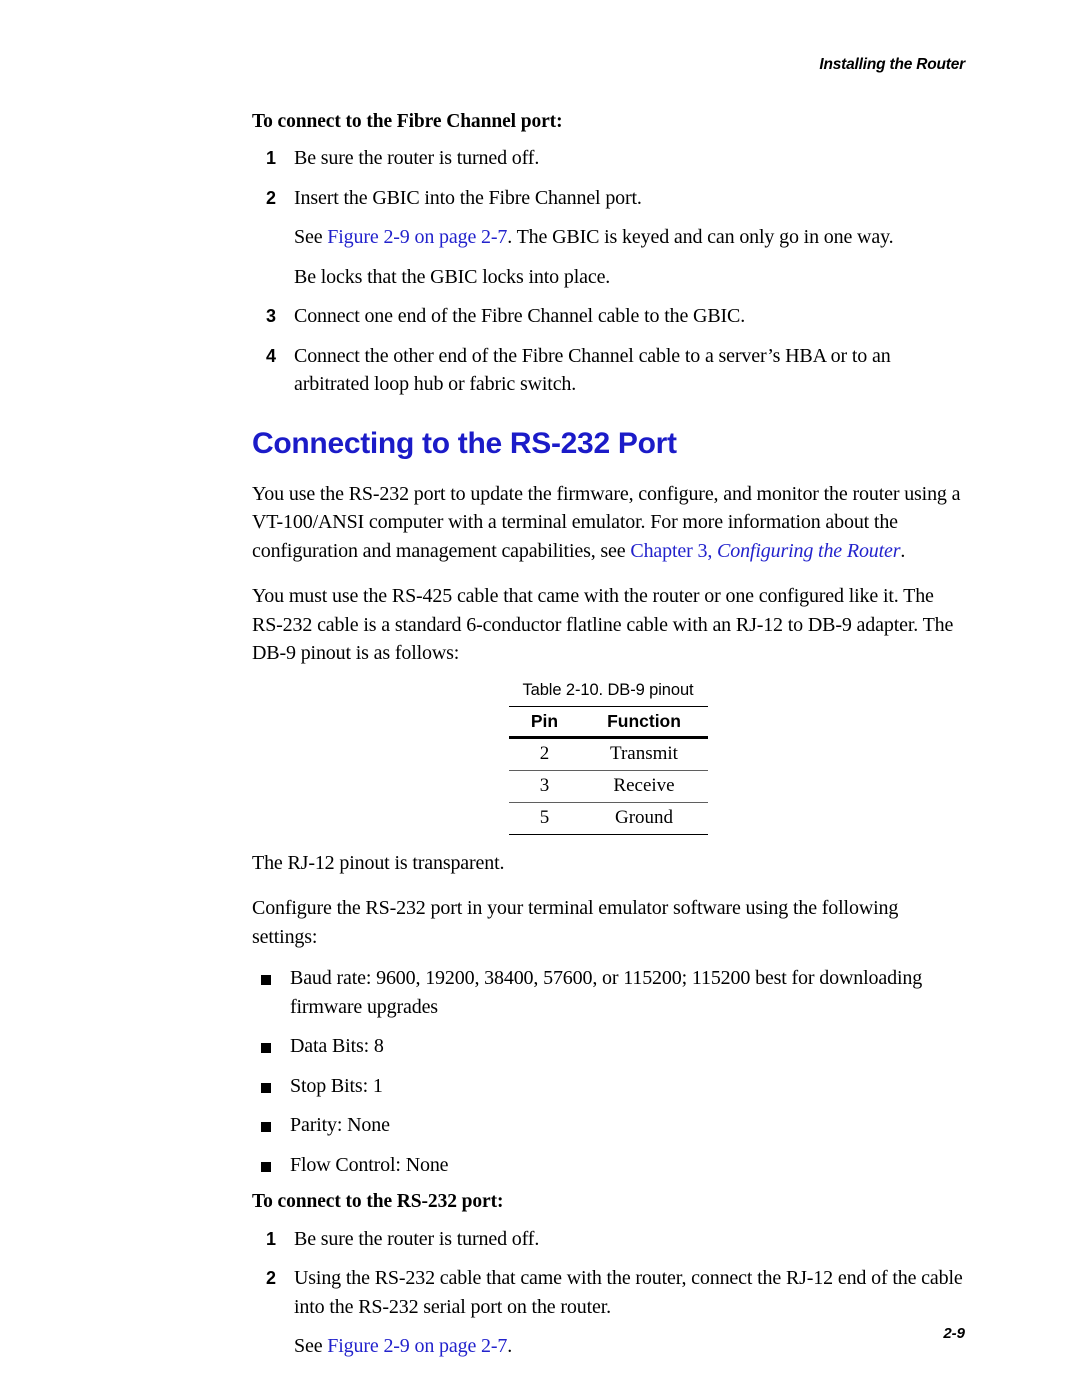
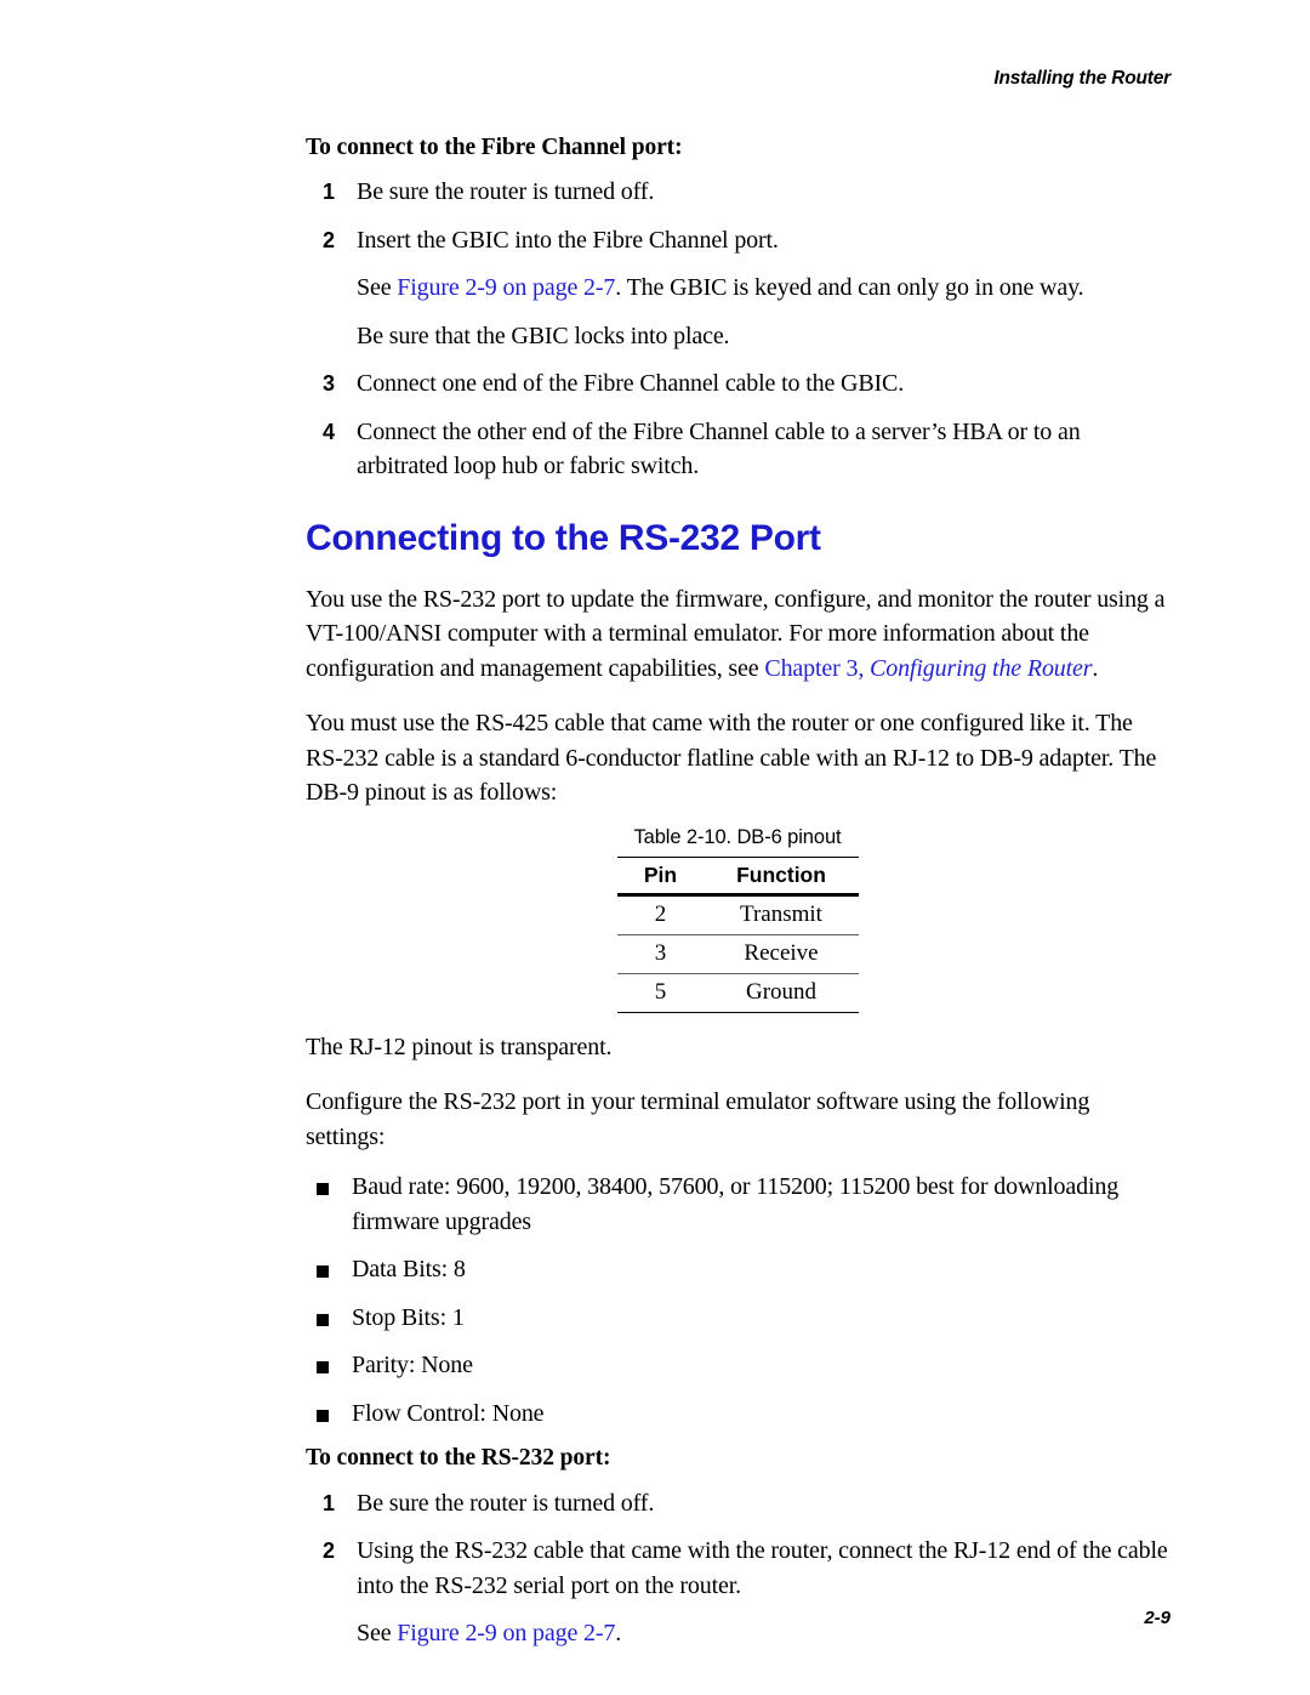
  Installing the Router
  To connect to the Fibre Channel port:
  1
  Be sure the router is turned off.
  2
  Insert the GBIC into the Fibre Channel port.
  See Figure 2-9 on page 2-7. The GBIC is keyed and can only go in one way.
- Be locks that the GBIC locks into place.
+ Be sure that the GBIC locks into place.
  3
  Connect one end of the Fibre Channel cable to the GBIC.
  4
  Connect the other end of the Fibre Channel cable to a server’s HBA or to an arbitrated loop hub or fabric switch.
  Connecting to the RS-232 Port
  You use the RS-232 port to update the firmware, configure, and monitor the router using a VT-100/ANSI computer with a terminal emulator. For more information about the configuration and management capabilities, see Chapter 3, Configuring the Router.
  You must use the RS-425 cable that came with the router or one configured like it. The RS-232 cable is a standard 6-conductor flatline cable with an RJ-12 to DB-9 adapter. The DB-9 pinout is as follows:
- Table 2-10. DB-9 pinout
+ Table 2-10. DB-6 pinout
  Pin	Function
  2	Transmit
  3	Receive
  5	Ground
  The RJ-12 pinout is transparent.
  Configure the RS-232 port in your terminal emulator software using the following settings:
  Baud rate: 9600, 19200, 38400, 57600, or 115200; 115200 best for downloading firmware upgrades
  Data Bits: 8
  Stop Bits: 1
  Parity: None
  Flow Control: None
  To connect to the RS-232 port:
  1
  Be sure the router is turned off.
  2
  Using the RS-232 cable that came with the router, connect the RJ-12 end of the cable into the RS-232 serial port on the router.
  See Figure 2-9 on page 2-7.
  2-9
